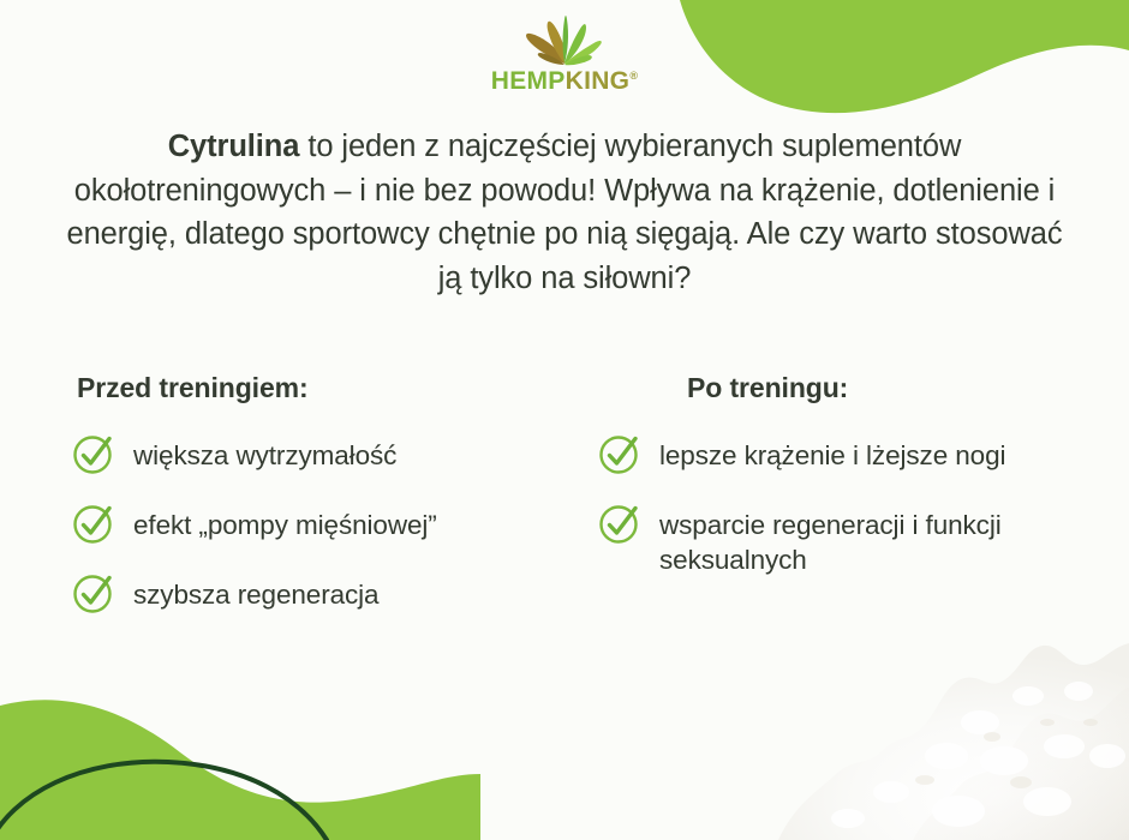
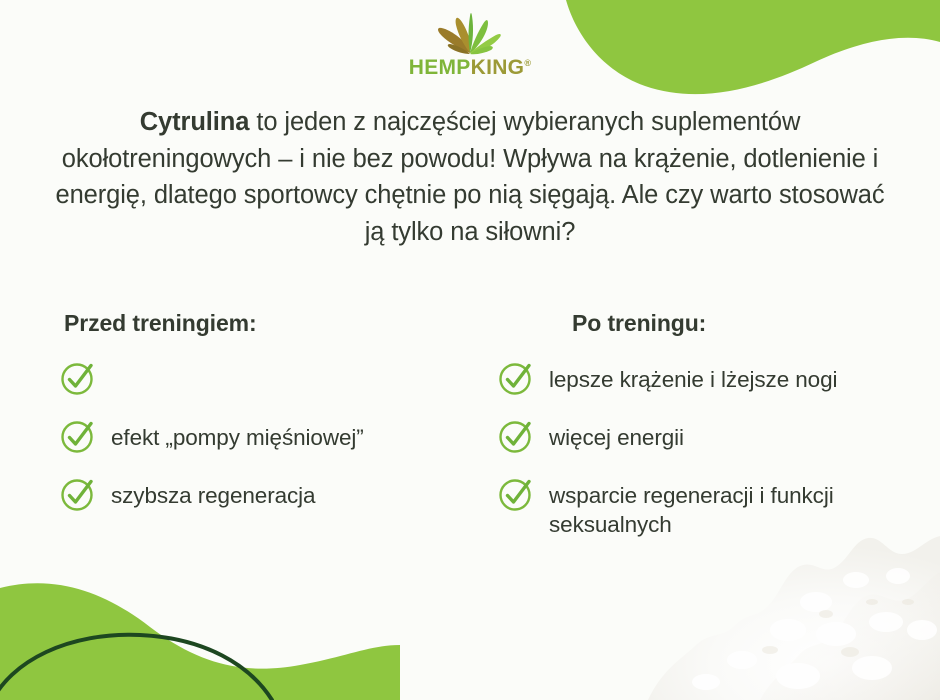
  HEMPKING®
  Cytrulina to jeden z najczęściej wybieranych suplementów okołotreningowych – i nie bez powodu! Wpływa na krążenie, dotlenienie i energię, dlatego sportowcy chętnie po nią sięgają. Ale czy warto stosować ją tylko na siłowni?
  Przed treningiem:
- większa wytrzymałość
  efekt „pompy mięśniowej”
  szybsza regeneracja
  Po treningu:
  lepsze krążenie i lżejsze nogi
+ więcej energii
  wsparcie regeneracji i funkcji seksualnych
